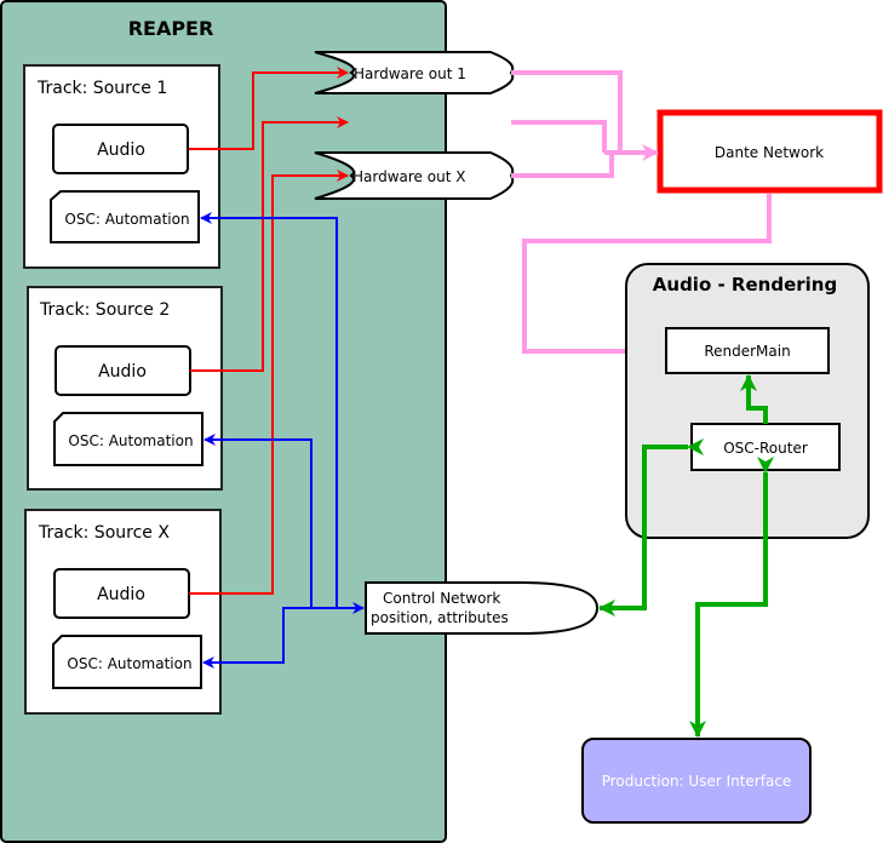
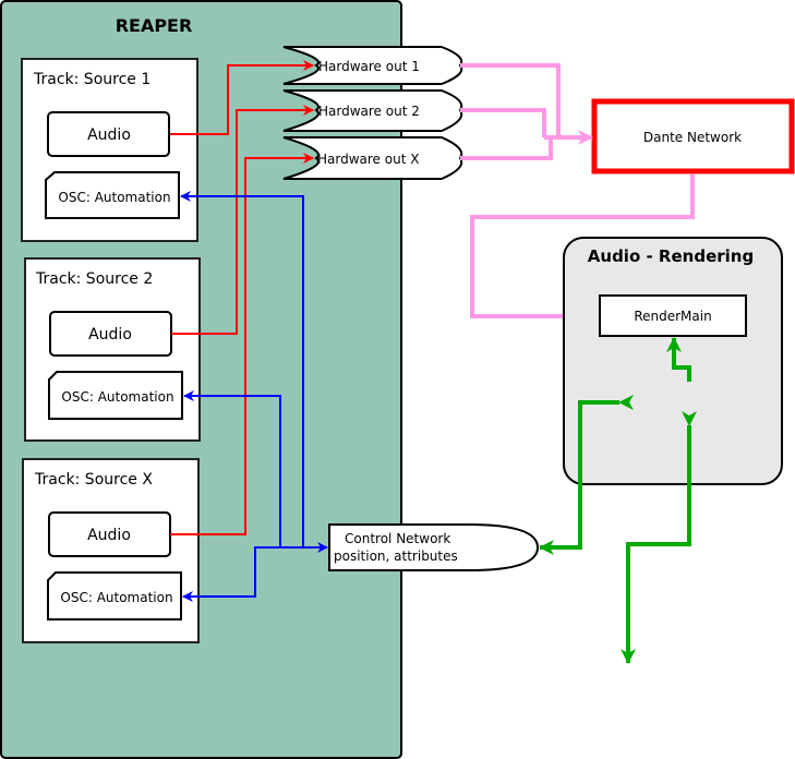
  REAPER
  Track: Source 1
  Audio
  OSC: Automation
  Track: Source 2
  Audio
  OSC: Automation
  Track: Source X
  Audio
  OSC: Automation
  Hardware out 1
+ Hardware out 2
  Hardware out X
  Control Network
  position, attributes
  Dante Network
  Audio - Rendering
  RenderMain
- OSC-Router
- Production: User Interface
